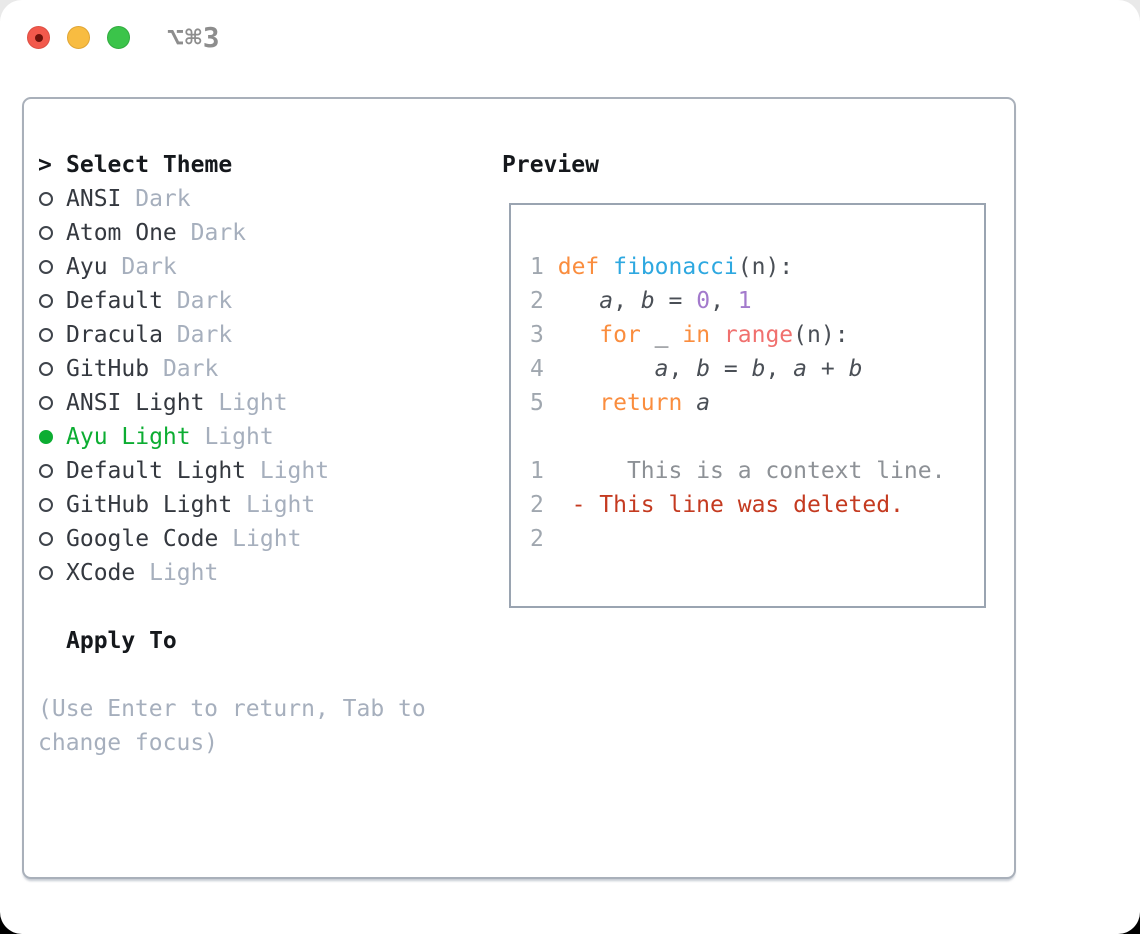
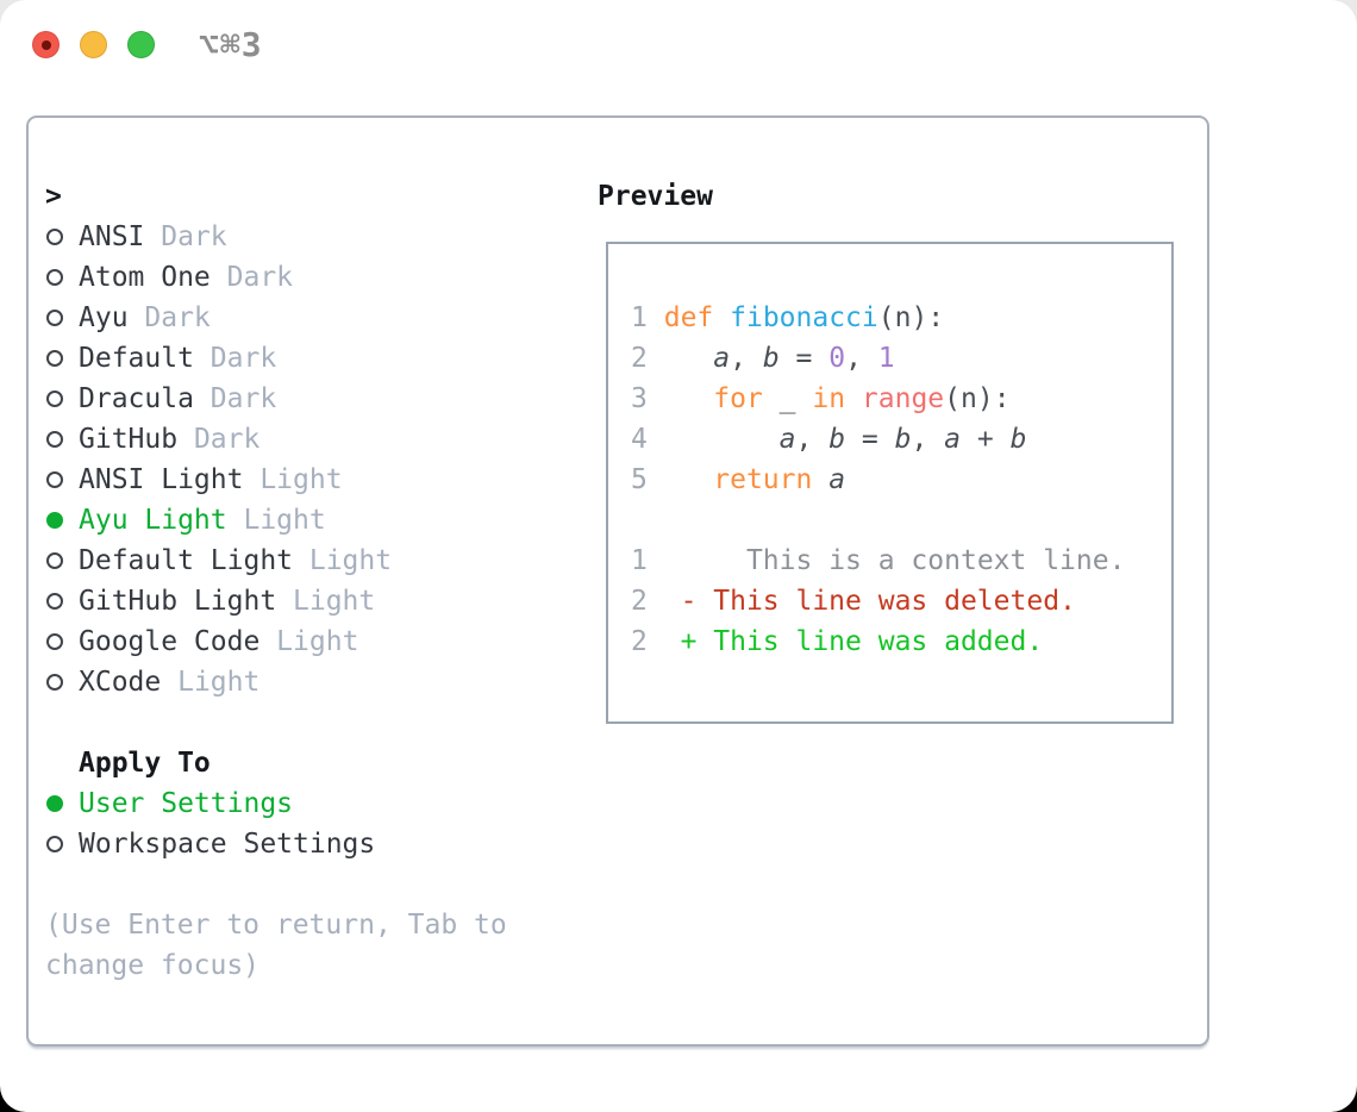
  ⌥⌘3
  >
- Select Theme
  ANSI
  Dark
  Atom One
  Dark
  Ayu
  Dark
  Default
  Dark
  Dracula
  Dark
  GitHub
  Dark
  ANSI Light
  Light
  Ayu Light
  Light
  Default Light
  Light
  GitHub Light
  Light
  Google Code
  Light
  XCode
  Light
  Apply To
+ User Settings
+ Workspace Settings
  (Use Enter to return, Tab to
  change focus)
  Preview
  1
  def
  fibonacci
  (n):
  2
  a
  ,
  b
  =
  0
  ,
  1
  3
  for
  _
  in
  range
  (n):
  4
  a
  ,
  b
  =
  b
  ,
  a
  +
  b
  5
  return
  a
  1
  This is a context line.
  2
  - This line was deleted.
  2
+ + This line was added.
